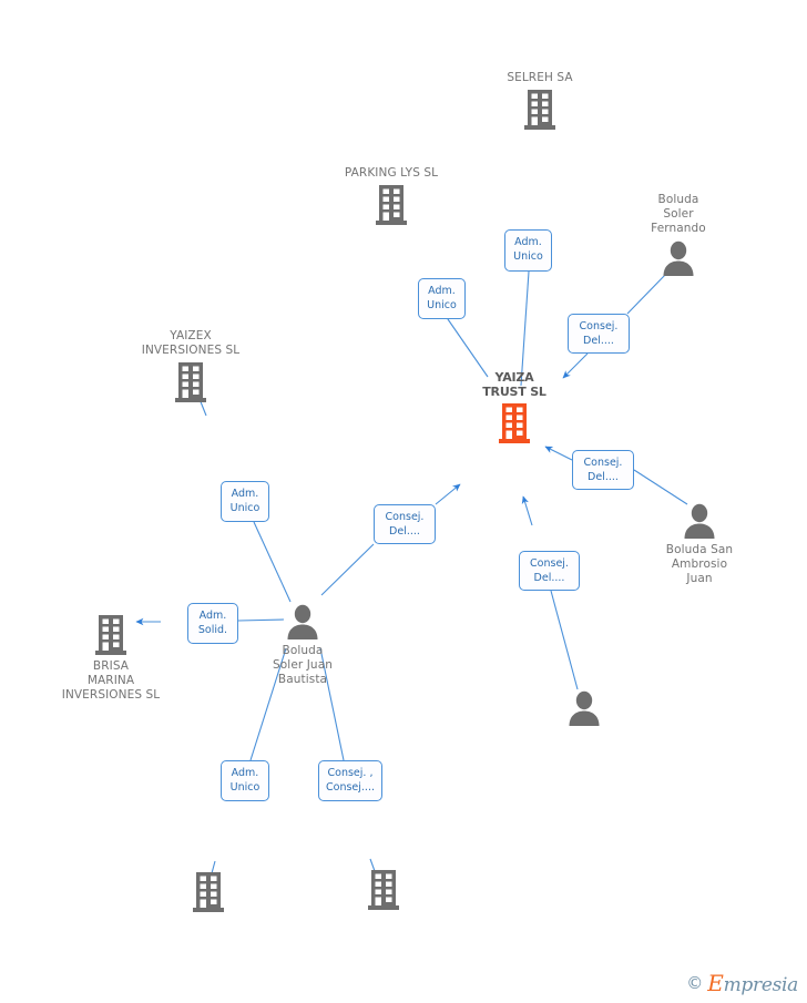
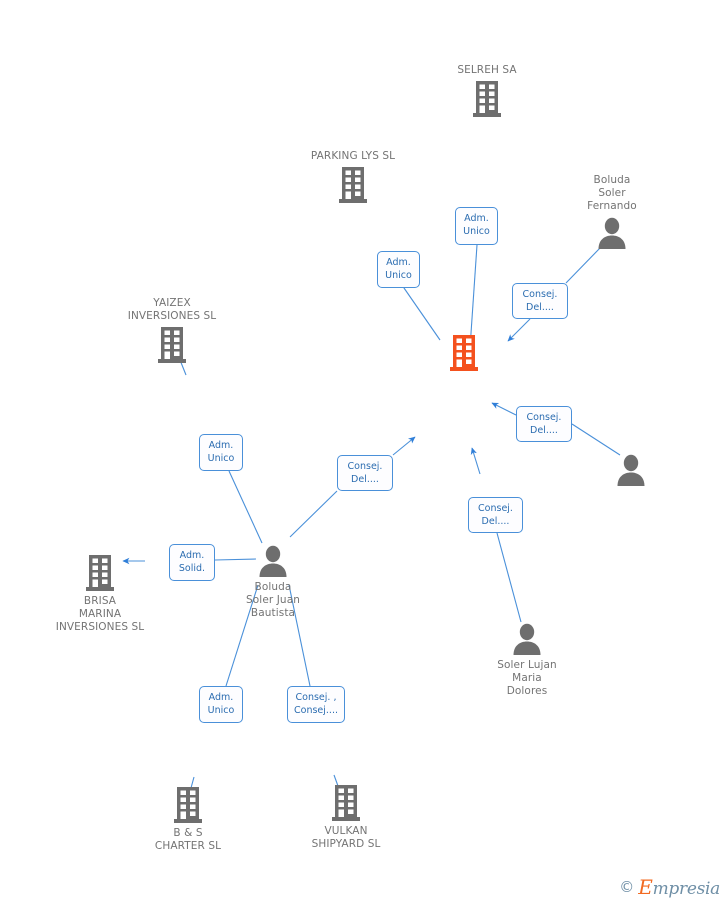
  SELREH SA
  PARKING LYS SL
  Boluda
  Soler
  Fernando
  YAIZEX
  INVERSIONES SL
- YAIZA
- TRUST SL
- Boluda San
- Ambrosio
- Juan
  Boluda
  Soler Juan
  Bautista
  BRISA
  MARINA
  INVERSIONES SL
+ Soler Lujan
+ Maria
+ Dolores
+ B & S
+ CHARTER SL
+ VULKAN
+ SHIPYARD SL
  Adm.
  Unico
  Consej.
  Del....
  Adm.
  Unico
  Adm.
  Unico
  Consej.
  Del....
  Consej.
  Del....
  Consej.
  Del....
  Adm.
  Solid.
  Adm.
  Unico
  Consej. ,
  Consej....
  ©
  Empresia
